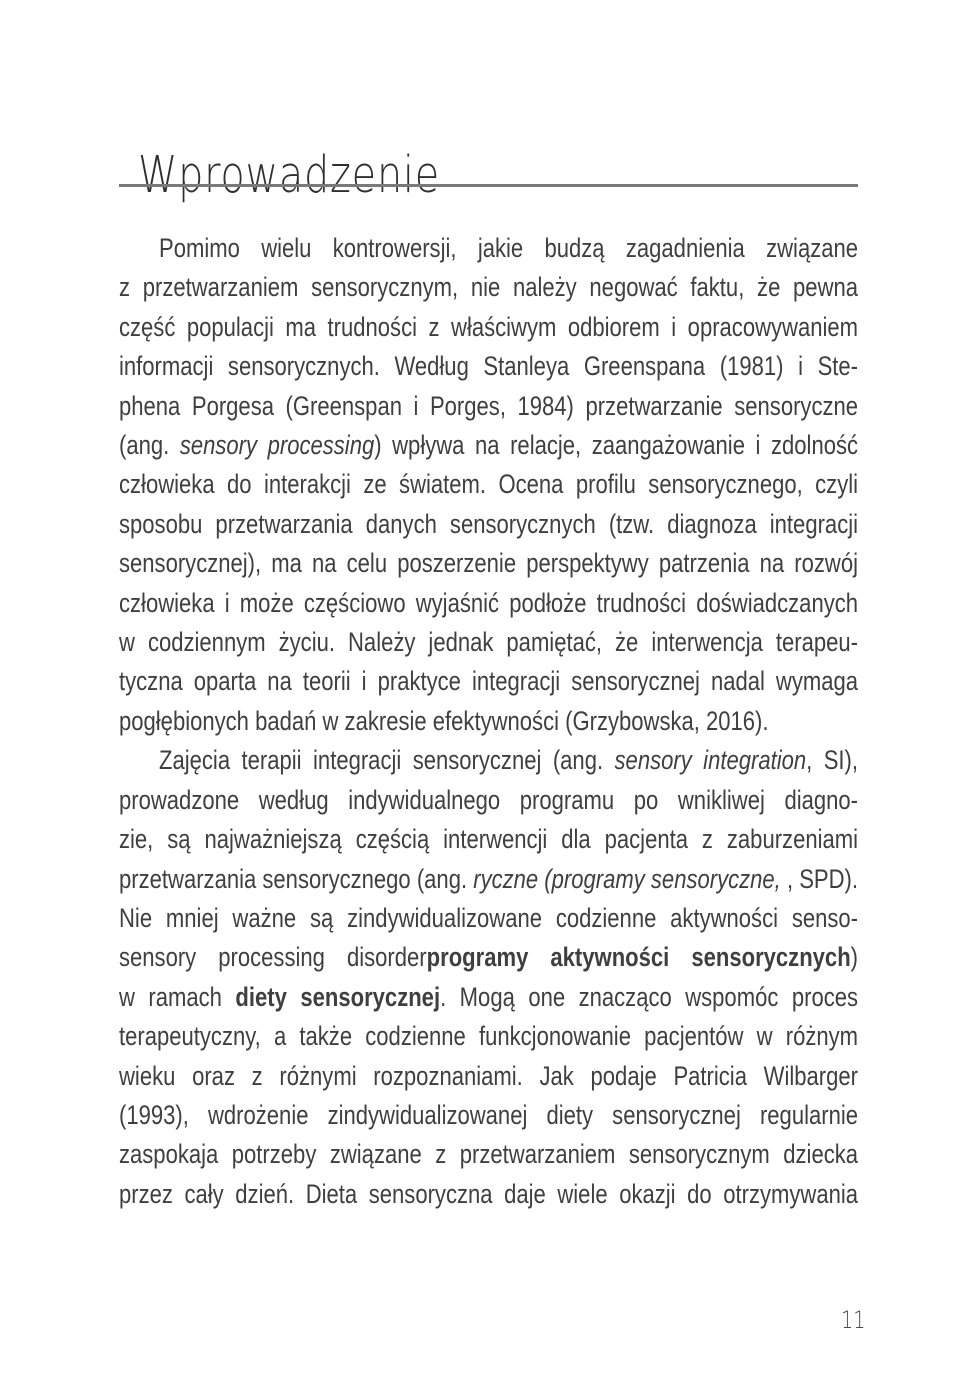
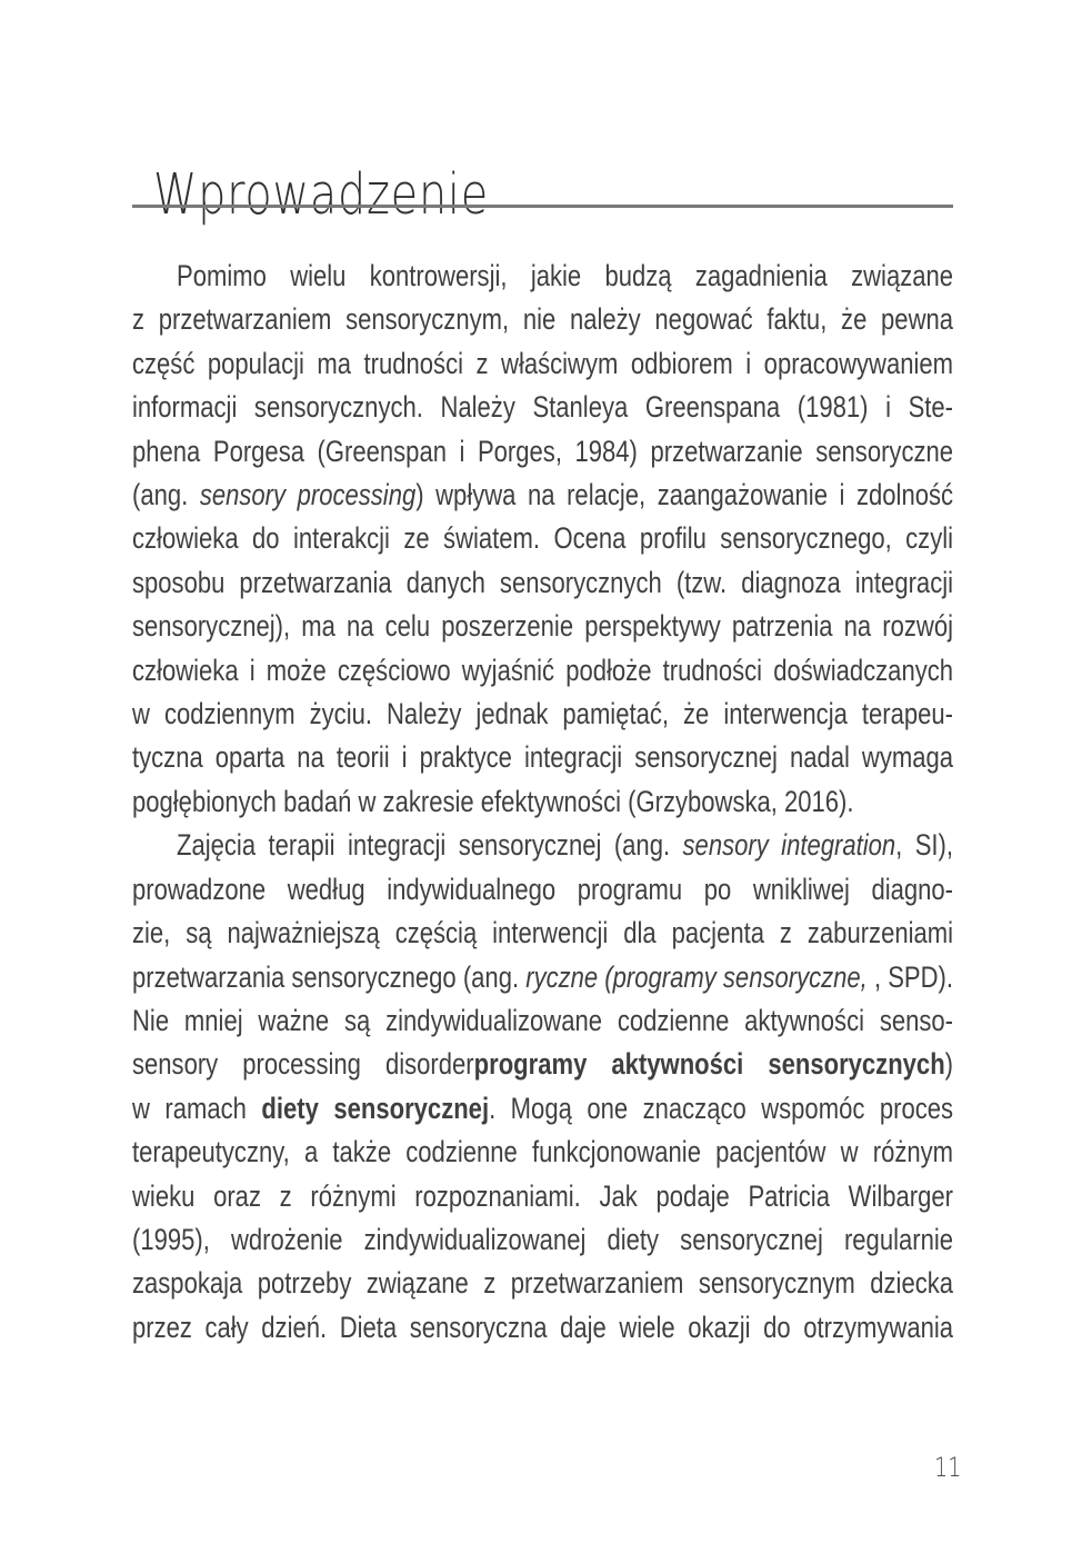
  Wprowadzenie
  Pomimo wielu kontrowersji, jakie budzą zagadnienia związane
  z przetwarzaniem sensorycznym, nie należy negować faktu, że pewna
  część populacji ma trudności z właściwym odbiorem i opracowywaniem
- informacji sensorycznych. Według Stanleya Greenspana (1981) i Ste-
+ informacji sensorycznych. Należy Stanleya Greenspana (1981) i Ste-
  phena Porgesa (Greenspan i Porges, 1984) przetwarzanie sensoryczne
  (ang. sensory processing) wpływa na relacje, zaangażowanie i zdolność
  człowieka do interakcji ze światem. Ocena profilu sensorycznego, czyli
  sposobu przetwarzania danych sensorycznych (tzw. diagnoza integracji
  sensorycznej), ma na celu poszerzenie perspektywy patrzenia na rozwój
  człowieka i może częściowo wyjaśnić podłoże trudności doświadczanych
  w codziennym życiu. Należy jednak pamiętać, że interwencja terapeu-
  tyczna oparta na teorii i praktyce integracji sensorycznej nadal wymaga
  pogłębionych badań w zakresie efektywności (Grzybowska, 2016).
  Zajęcia terapii integracji sensorycznej (ang. sensory integration, SI),
  prowadzone według indywidualnego programu po wnikliwej diagno-
  zie, są najważniejszą częścią interwencji dla pacjenta z zaburzeniami
  przetwarzania sensorycznego (ang. ryczne (programy sensoryczne, , SPD).
  Nie mniej ważne są zindywidualizowane codzienne aktywności senso-
  sensory processing disorderprogramy aktywności sensorycznych)
  w ramach diety sensorycznej. Mogą one znacząco wspomóc proces
  terapeutyczny, a także codzienne funkcjonowanie pacjentów w różnym
  wieku oraz z różnymi rozpoznaniami. Jak podaje Patricia Wilbarger
- (1993), wdrożenie zindywidualizowanej diety sensorycznej regularnie
+ (1995), wdrożenie zindywidualizowanej diety sensorycznej regularnie
  zaspokaja potrzeby związane z przetwarzaniem sensorycznym dziecka
  przez cały dzień. Dieta sensoryczna daje wiele okazji do otrzymywania
  11
